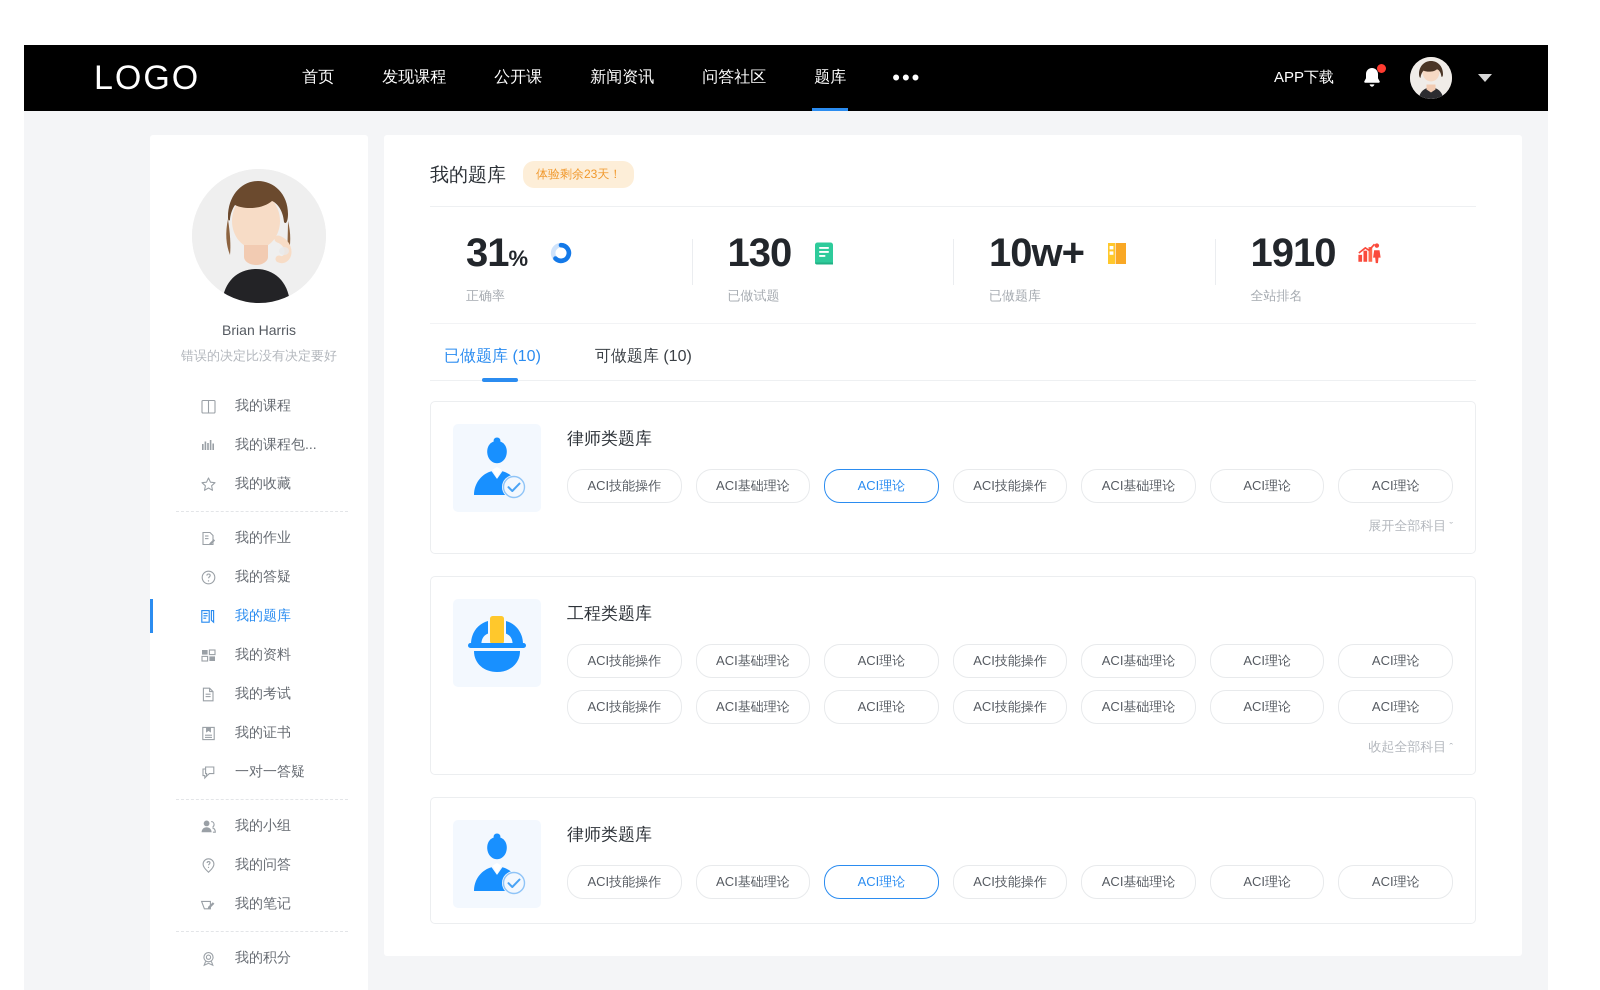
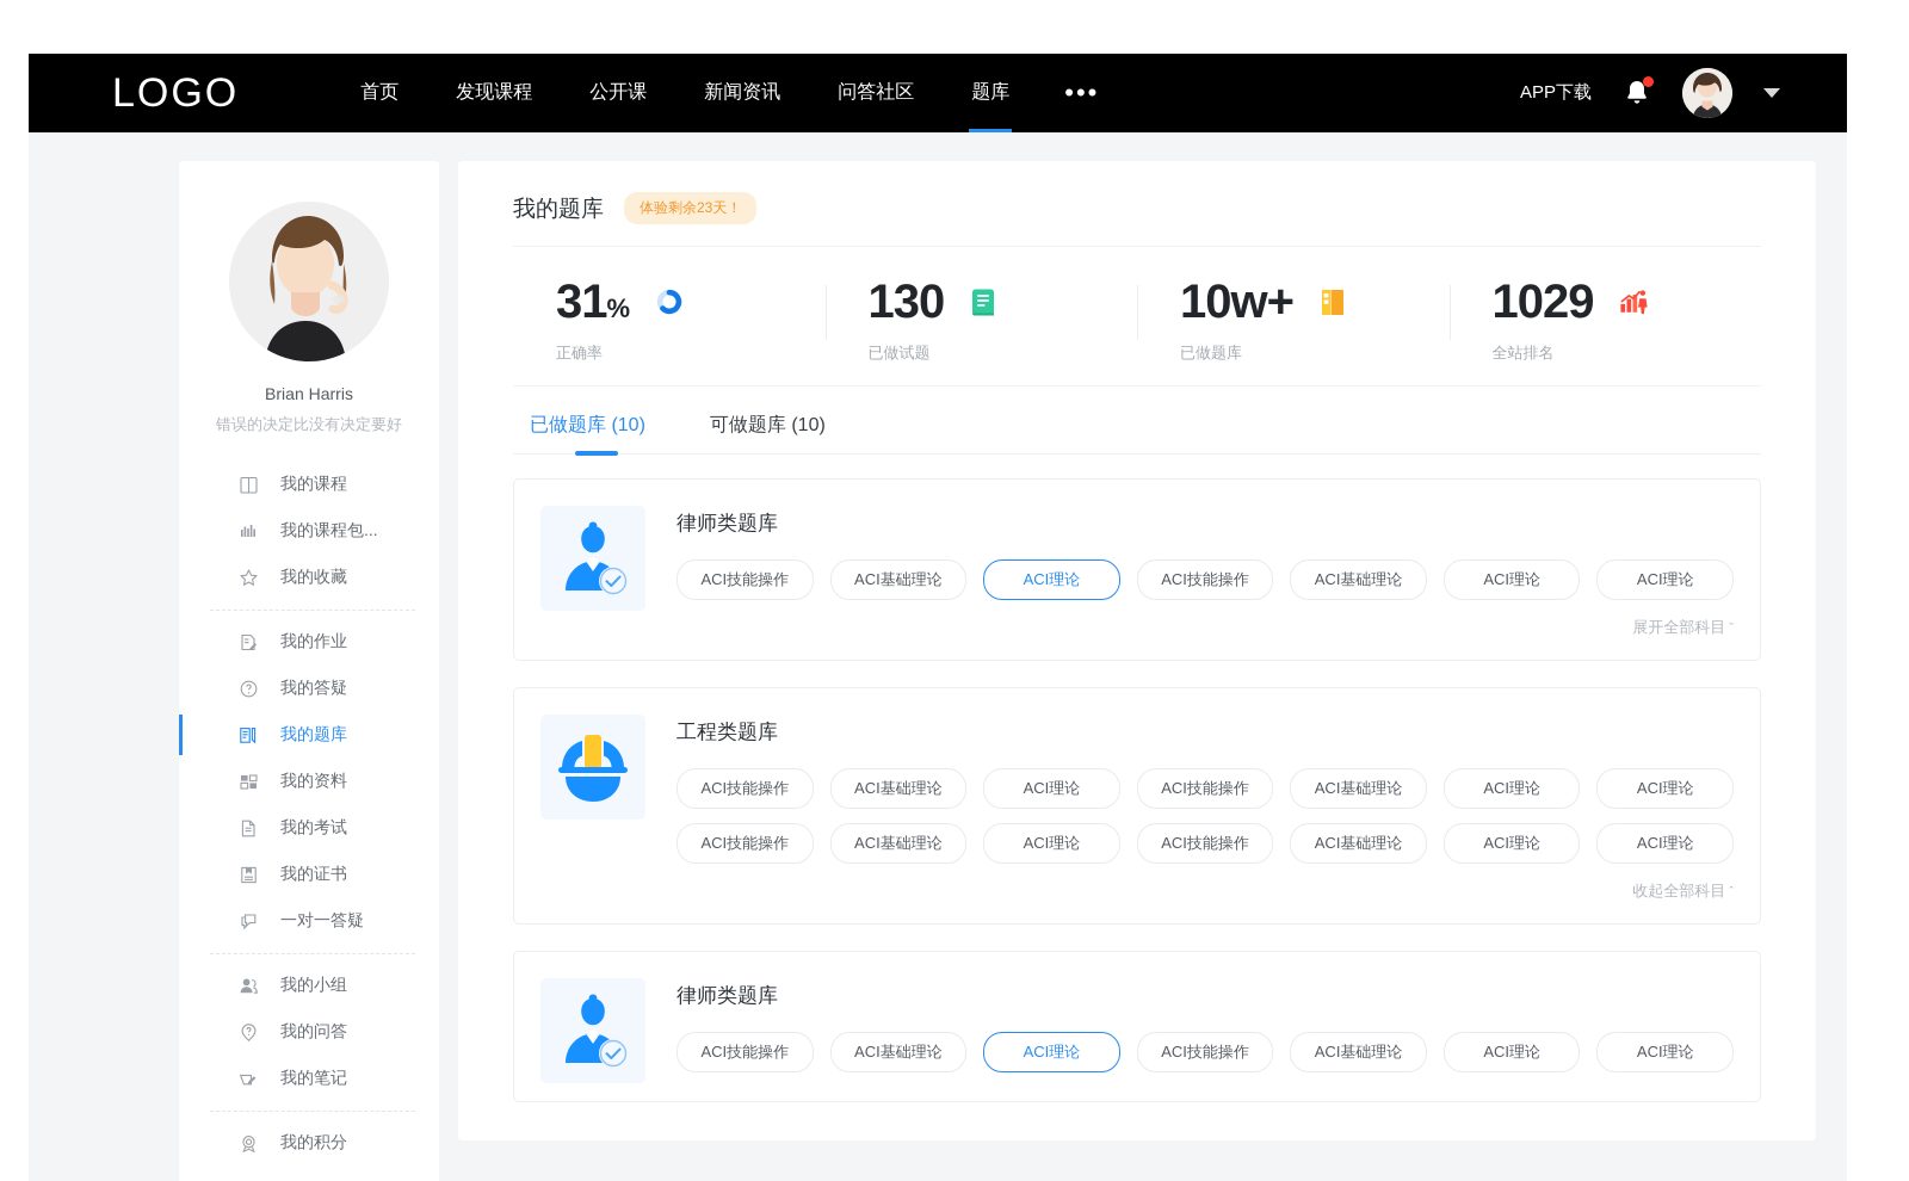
  LOGO
  首页
  发现课程
  公开课
  新闻资讯
  问答社区
  题库
  •••
  APP下载
  Brian Harris
  错误的决定比没有决定要好
  我的课程
  我的课程包...
  我的收藏
  我的作业
  我的答疑
  我的题库
  我的资料
  我的考试
  我的证书
  一对一答疑
  我的小组
  我的问答
  我的笔记
  我的积分
  我的题库
  体验剩余23天！
  31%
  正确率
  130
  已做试题
  10w+
  已做题库
- 1910
+ 1029
  全站排名
  已做题库 (10)
  可做题库 (10)
  律师类题库
  ACI技能操作
  ACI基础理论
  ACI理论
  ACI技能操作
  ACI基础理论
  ACI理论
  ACI理论
  展开全部科目 ˇ
  工程类题库
  ACI技能操作
  ACI基础理论
  ACI理论
  ACI技能操作
  ACI基础理论
  ACI理论
  ACI理论
  ACI技能操作
  ACI基础理论
  ACI理论
  ACI技能操作
  ACI基础理论
  ACI理论
  ACI理论
  收起全部科目 ˆ
  律师类题库
  ACI技能操作
  ACI基础理论
  ACI理论
  ACI技能操作
  ACI基础理论
  ACI理论
  ACI理论
